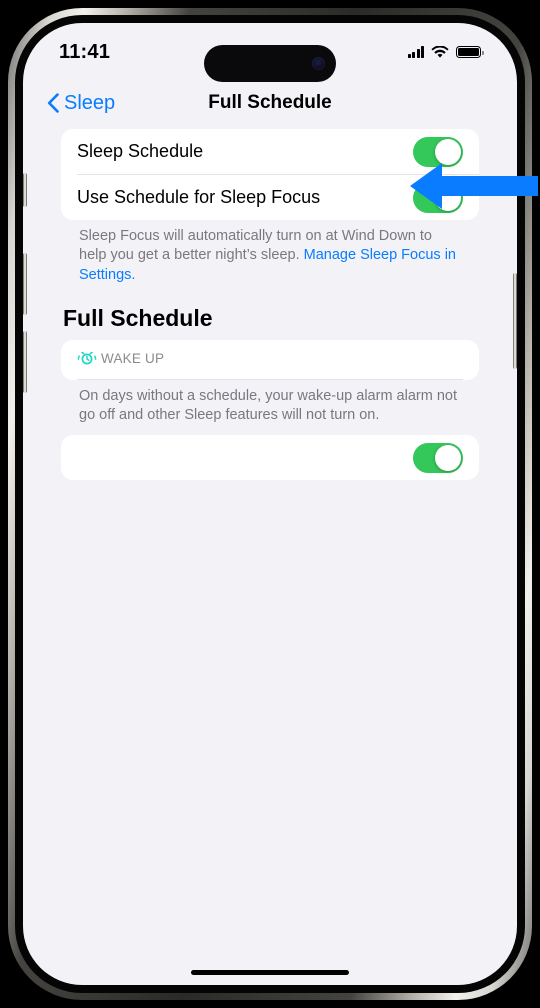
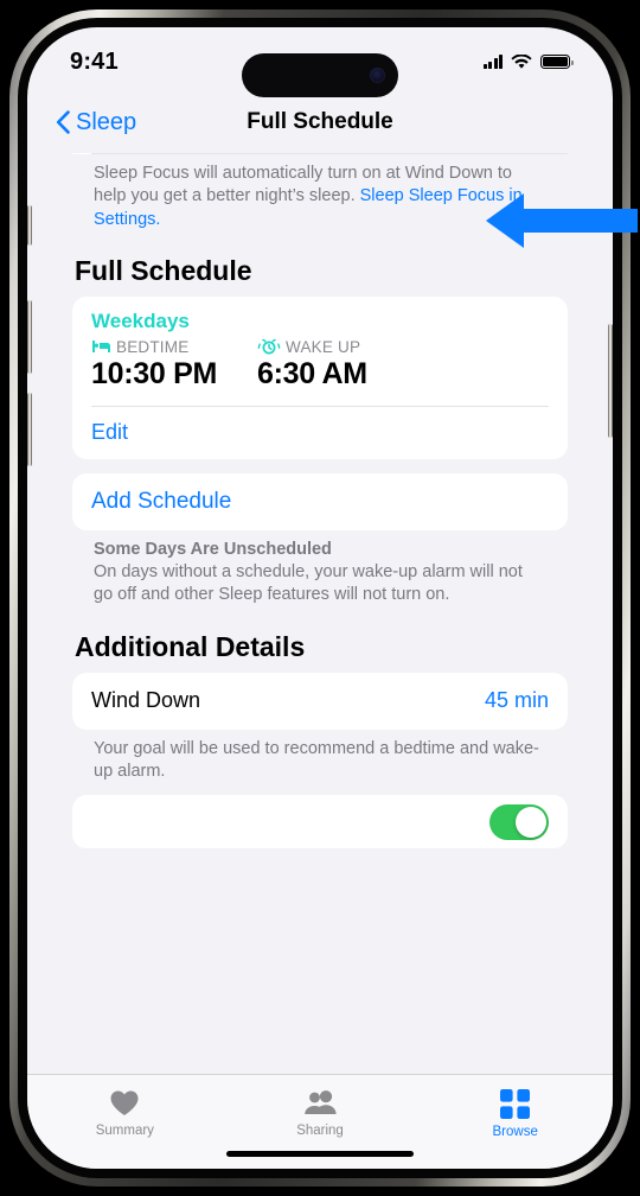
- 11:41
+ 9:41
  Sleep
  Full Schedule
- Sleep Schedule
- Use Schedule for Sleep Focus
- Sleep Focus will automatically turn on at Wind Down to help you get a better night’s sleep. Manage Sleep Focus in Settings.
+ Sleep Focus will automatically turn on at Wind Down to help you get a better night’s sleep. Sleep Sleep Focus in Settings.
  Full Schedule
+ Weekdays
+ BEDTIME
+ 10:30 PM
  WAKE UP
+ 6:30 AM
+ Edit
+ Add Schedule
+ Some Days Are Unscheduled
- On days without a schedule, your wake-up alarm alarm not go off and other Sleep features will not turn on.
+ On days without a schedule, your wake-up alarm will not go off and other Sleep features will not turn on.
+ Additional Details
+ Wind Down
+ 45 min
+ Your goal will be used to recommend a bedtime and wake-up alarm.
+ Summary
+ Sharing
+ Browse
